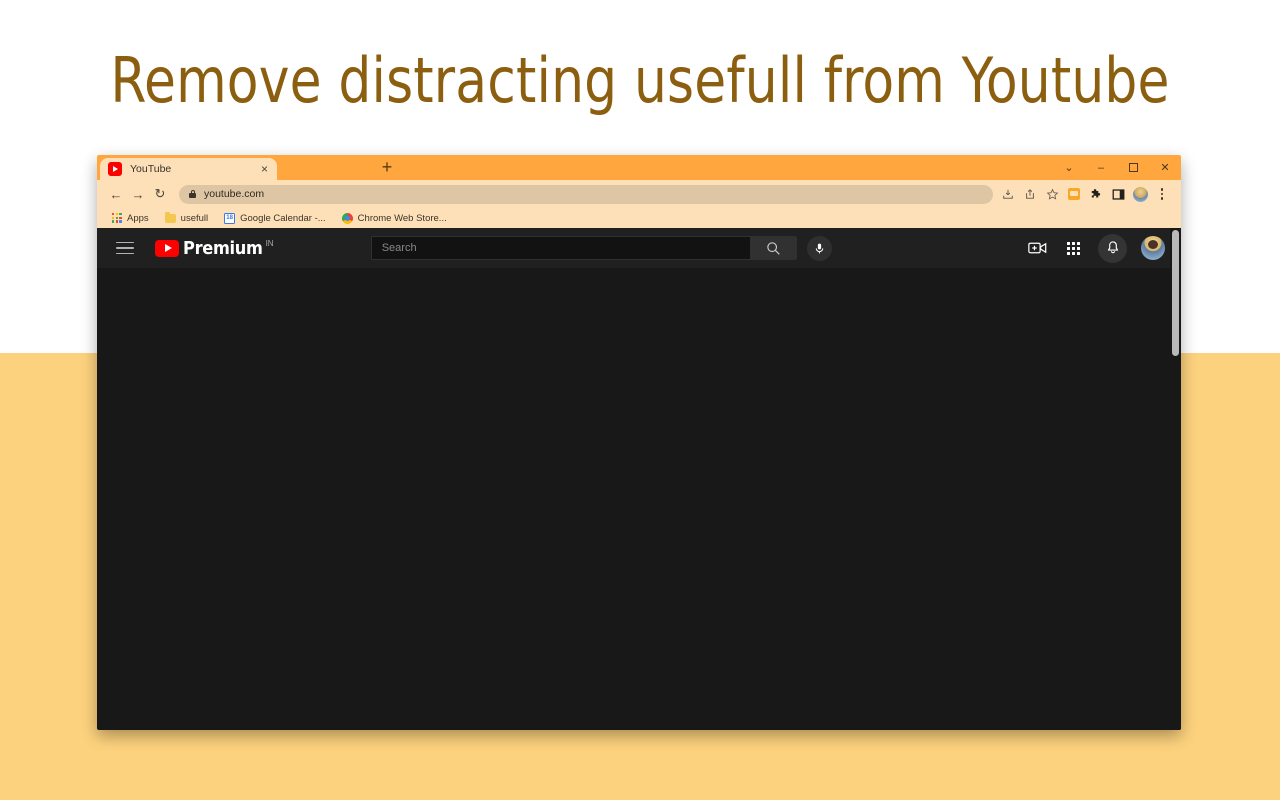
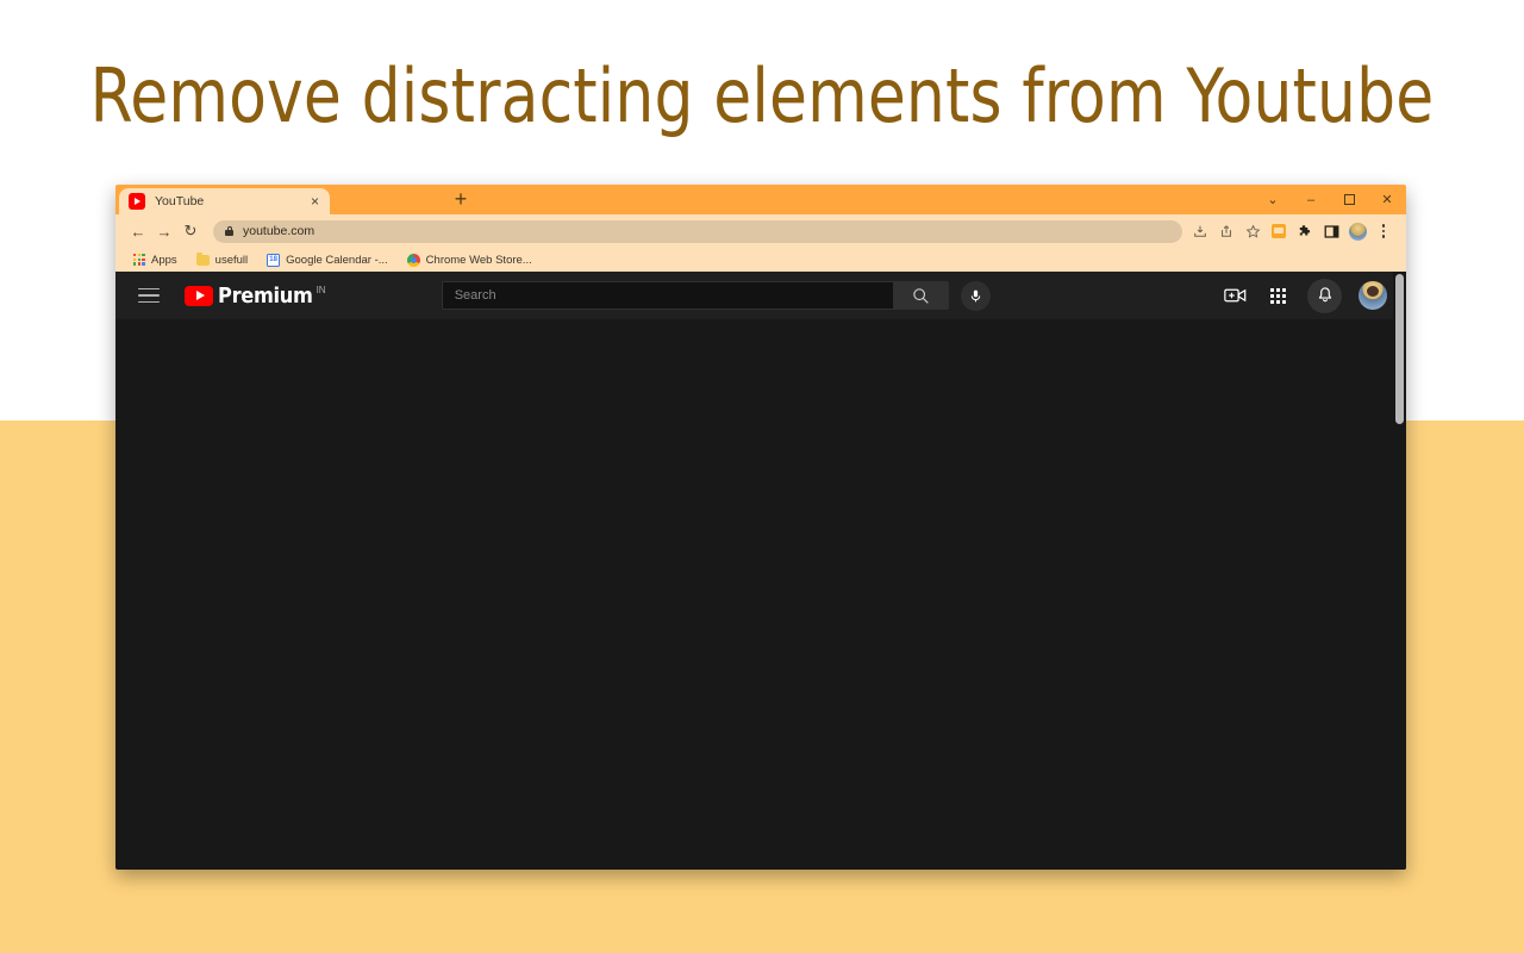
- Remove distracting usefull from Youtube
+ Remove distracting elements from Youtube
  YouTube
  ×
  +
  ⌄
  –
  ✕
  ←
  →
  ↻
  youtube.com
  Apps
  usefull
  Google Calendar -...
  Chrome Web Store...
  Premium
  IN
  Search
